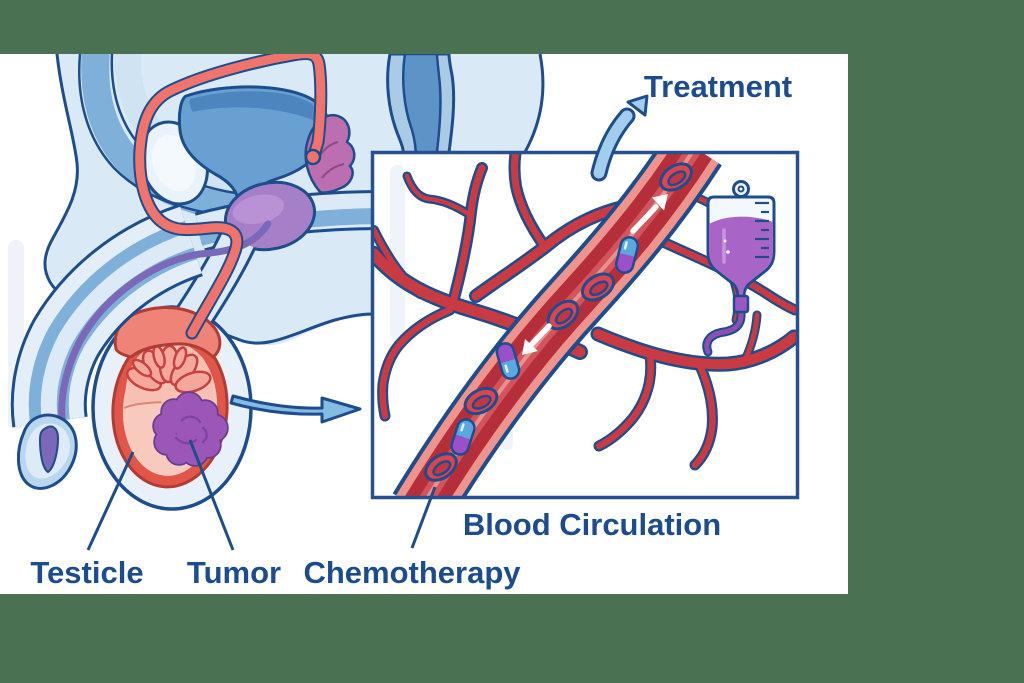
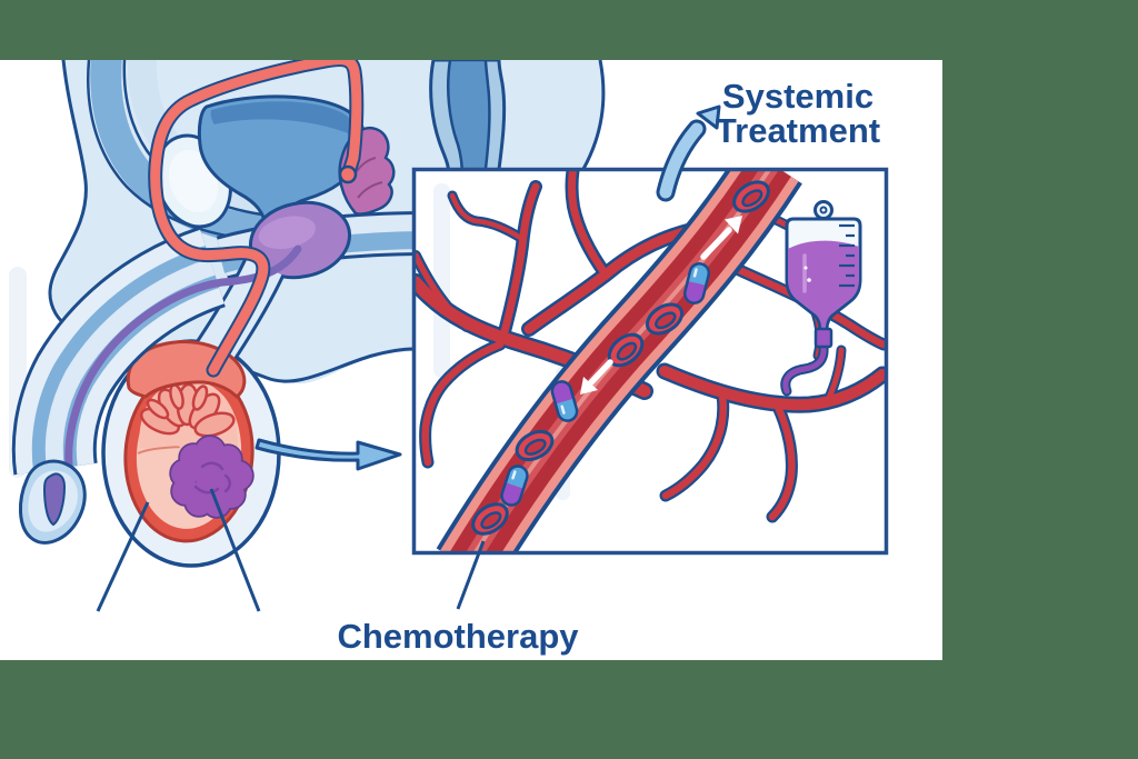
+ Systemic
  Treatment
- Blood Circulation
- Testicle
- Tumor
  Chemotherapy
